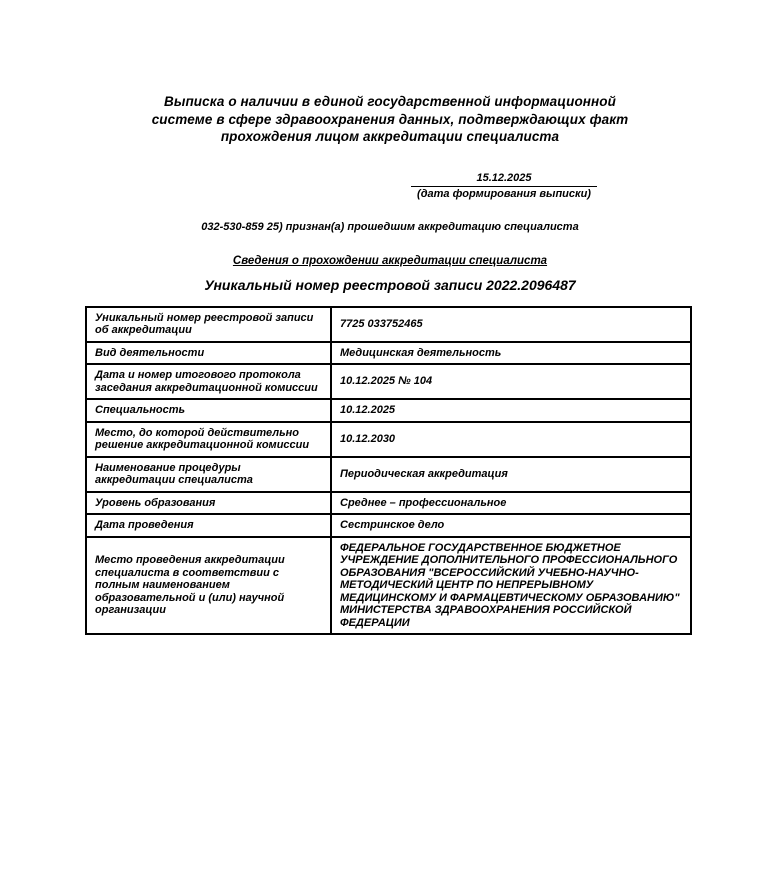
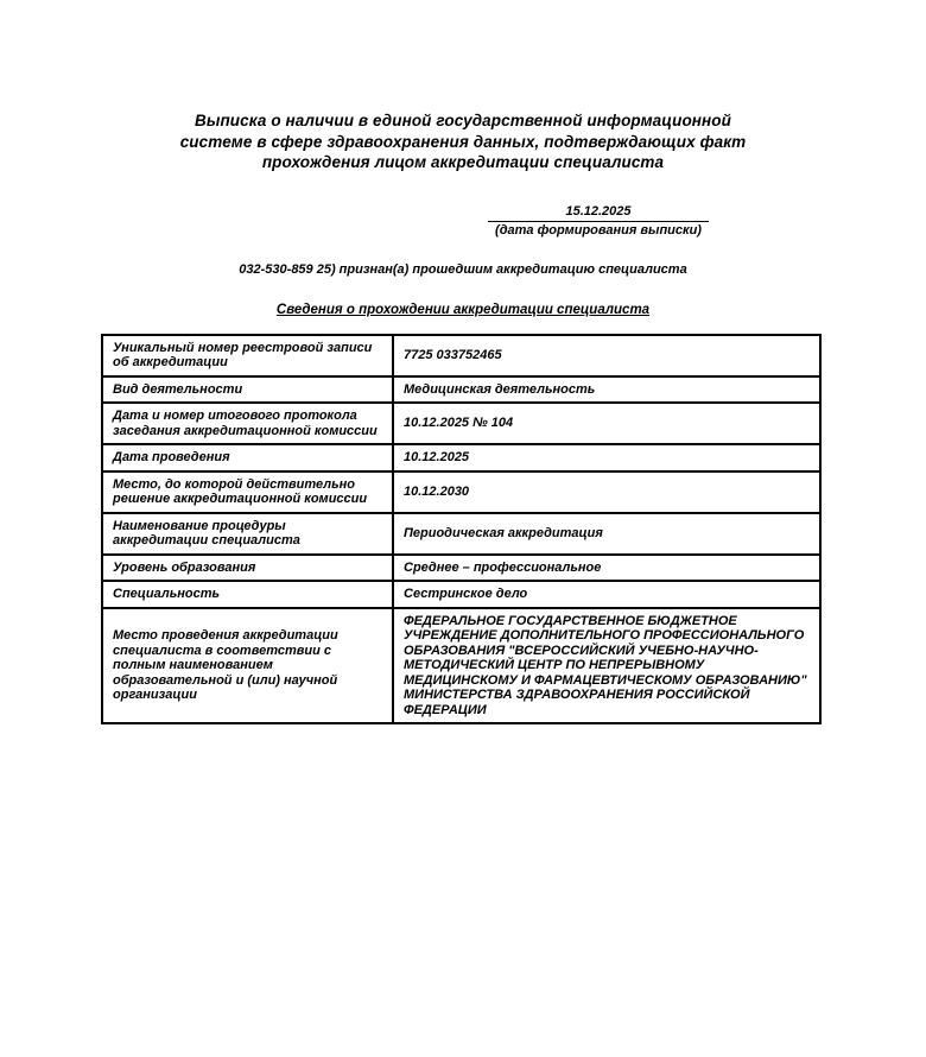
  Выписка о наличии в единой государственной информационной
  системе в сфере здравоохранения данных, подтверждающих факт
  прохождения лицом аккредитации специалиста
  15.12.2025
  (дата формирования выписки)
  032-530-859 25) признан(а) прошедшим аккредитацию специалиста
  Сведения о прохождении аккредитации специалиста
- Уникальный номер реестровой записи 2022.2096487
  Уникальный номер реестровой записи об аккредитации	7725 033752465
  Вид деятельности	Медицинская деятельность
  Дата и номер итогового протокола заседания аккредитационной комиссии	10.12.2025 № 104
- Специальность	10.12.2025
+ Дата проведения	10.12.2025
  Место, до которой действительно решение аккредитационной комиссии	10.12.2030
  Наименование процедуры аккредитации специалиста	Периодическая аккредитация
  Уровень образования	Среднее – профессиональное
- Дата проведения	Сестринское дело
+ Специальность	Сестринское дело
  Место проведения аккредитации специалиста в соответствии с полным наименованием образовательной и (или) научной организации	ФЕДЕРАЛЬНОЕ ГОСУДАРСТВЕННОЕ БЮДЖЕТНОЕ УЧРЕЖДЕНИЕ ДОПОЛНИТЕЛЬНОГО ПРОФЕССИОНАЛЬНОГО ОБРАЗОВАНИЯ "ВСЕРОССИЙСКИЙ УЧЕБНО-НАУЧНО-МЕТОДИЧЕСКИЙ ЦЕНТР ПО НЕПРЕРЫВНОМУ МЕДИЦИНСКОМУ И ФАРМАЦЕВТИЧЕСКОМУ ОБРАЗОВАНИЮ" МИНИСТЕРСТВА ЗДРАВООХРАНЕНИЯ РОССИЙСКОЙ ФЕДЕРАЦИИ
